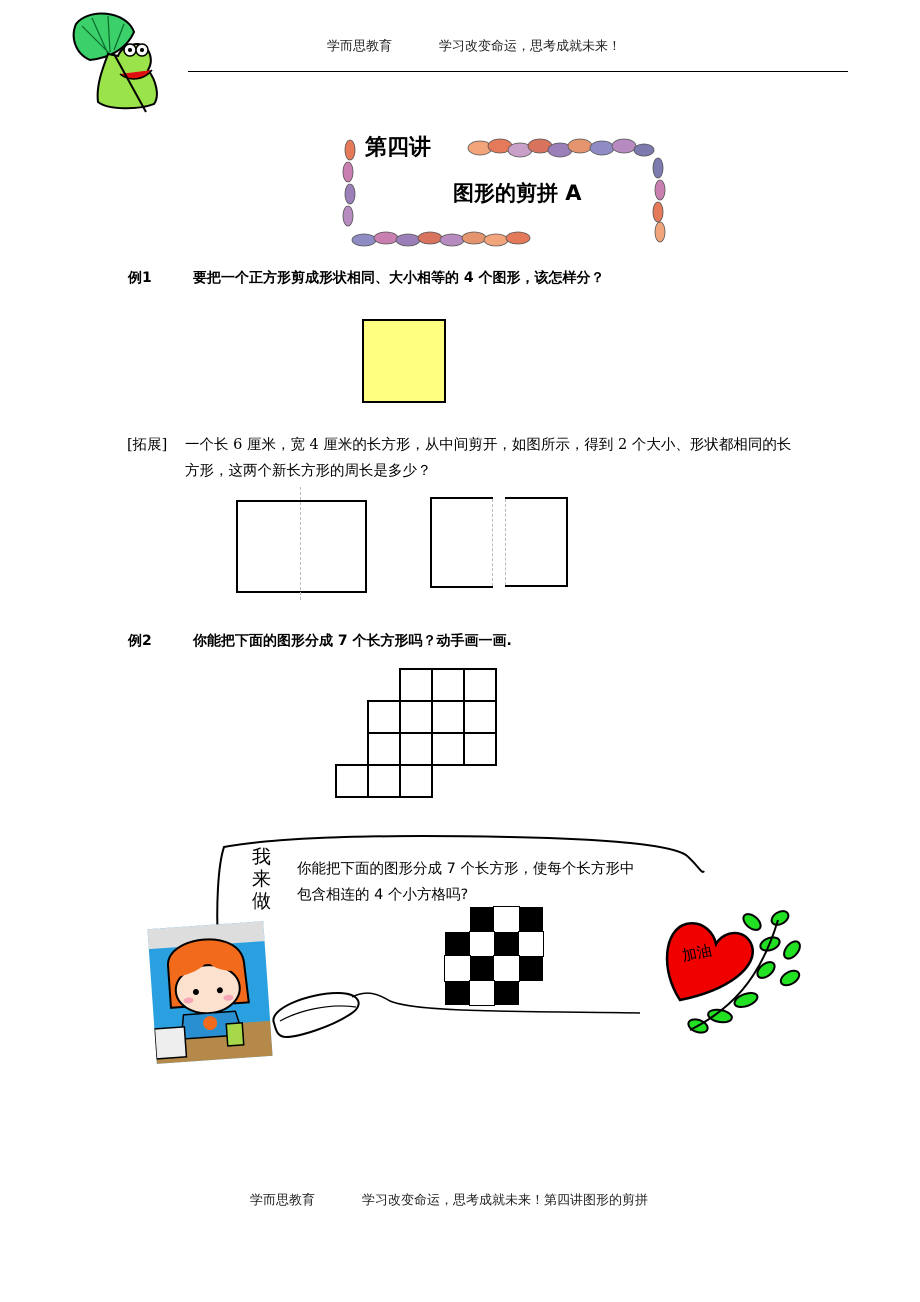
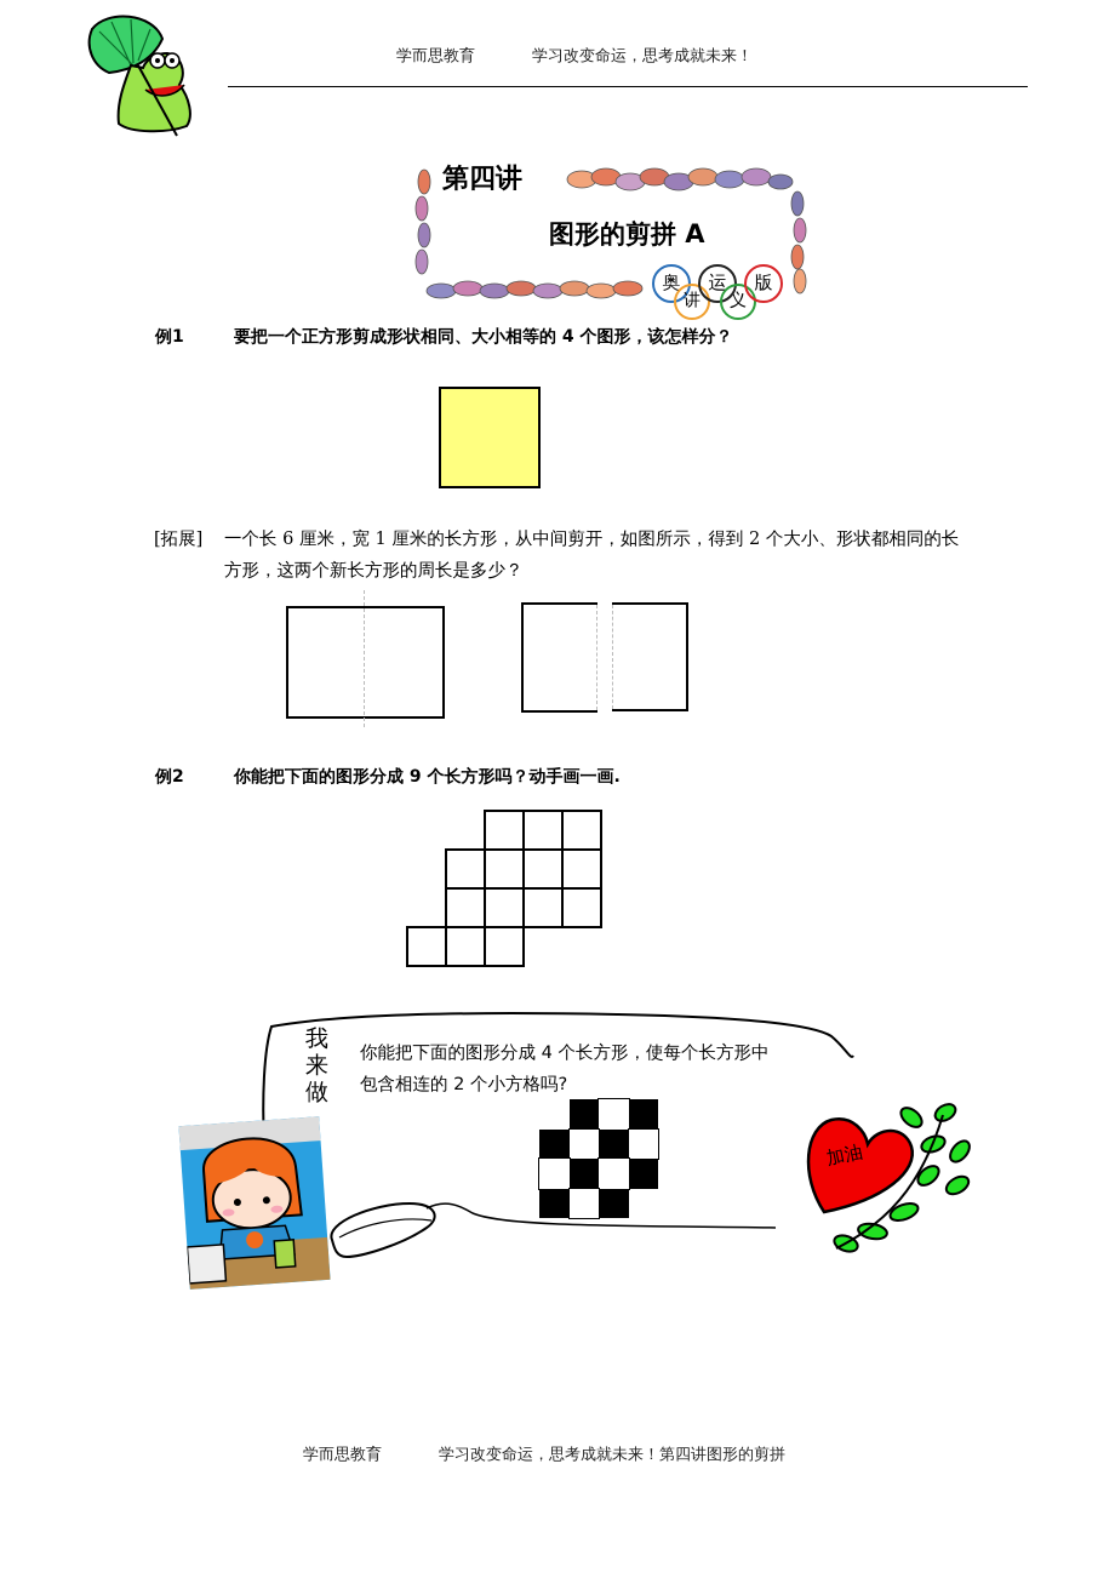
  学而思教育
  学习改变命运，思考成就未来！
  第四讲
  图形的剪拼 A
+ 奥
+ 讲
+ 运
+ 义
+ 版
  例1
  要把一个正方形剪成形状相同、大小相等的 4 个图形，该怎样分？
  [拓展]
- 一个长 6 厘米，宽 4 厘米的长方形，从中间剪开，如图所示，得到 2 个大小、形状都相同的长
+ 一个长 6 厘米，宽 1 厘米的长方形，从中间剪开，如图所示，得到 2 个大小、形状都相同的长
  方形，这两个新长方形的周长是多少？
  例2
- 你能把下面的图形分成 7 个长方形吗？动手画一画.
+ 你能把下面的图形分成 9 个长方形吗？动手画一画.
  我
  来
  做
- 你能把下面的图形分成 7 个长方形，使每个长方形中
+ 你能把下面的图形分成 4 个长方形，使每个长方形中
- 包含相连的 4 个小方格吗?
+ 包含相连的 2 个小方格吗?
  学而思教育
  学习改变命运，思考成就未来！第四讲图形的剪拼
